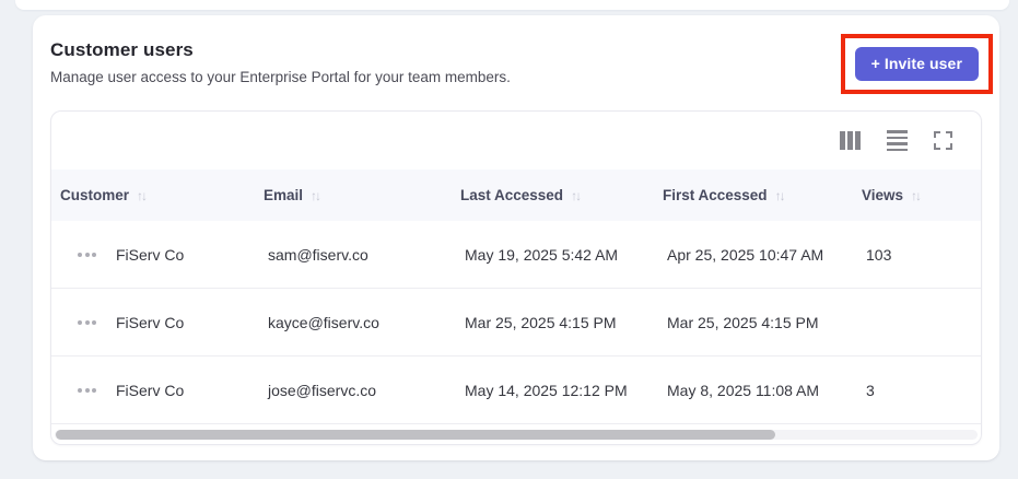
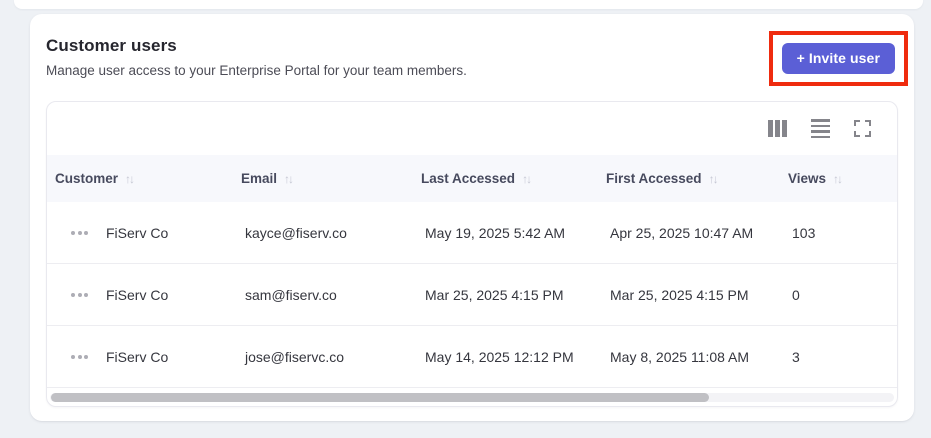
  Customer users
  Manage user access to your Enterprise Portal for your team members.
  + Invite user
  Customer
  ↑↓
  Email
  ↑↓
  Last Accessed
  ↑↓
  First Accessed
  ↑↓
  Views
  ↑↓
  FiServ Co
- sam@fiserv.co
+ kayce@fiserv.co
  May 19, 2025 5:42 AM
  Apr 25, 2025 10:47 AM
  103
  FiServ Co
- kayce@fiserv.co
+ sam@fiserv.co
  Mar 25, 2025 4:15 PM
  Mar 25, 2025 4:15 PM
+ 0
  FiServ Co
  jose@fiservc.co
  May 14, 2025 12:12 PM
  May 8, 2025 11:08 AM
  3
